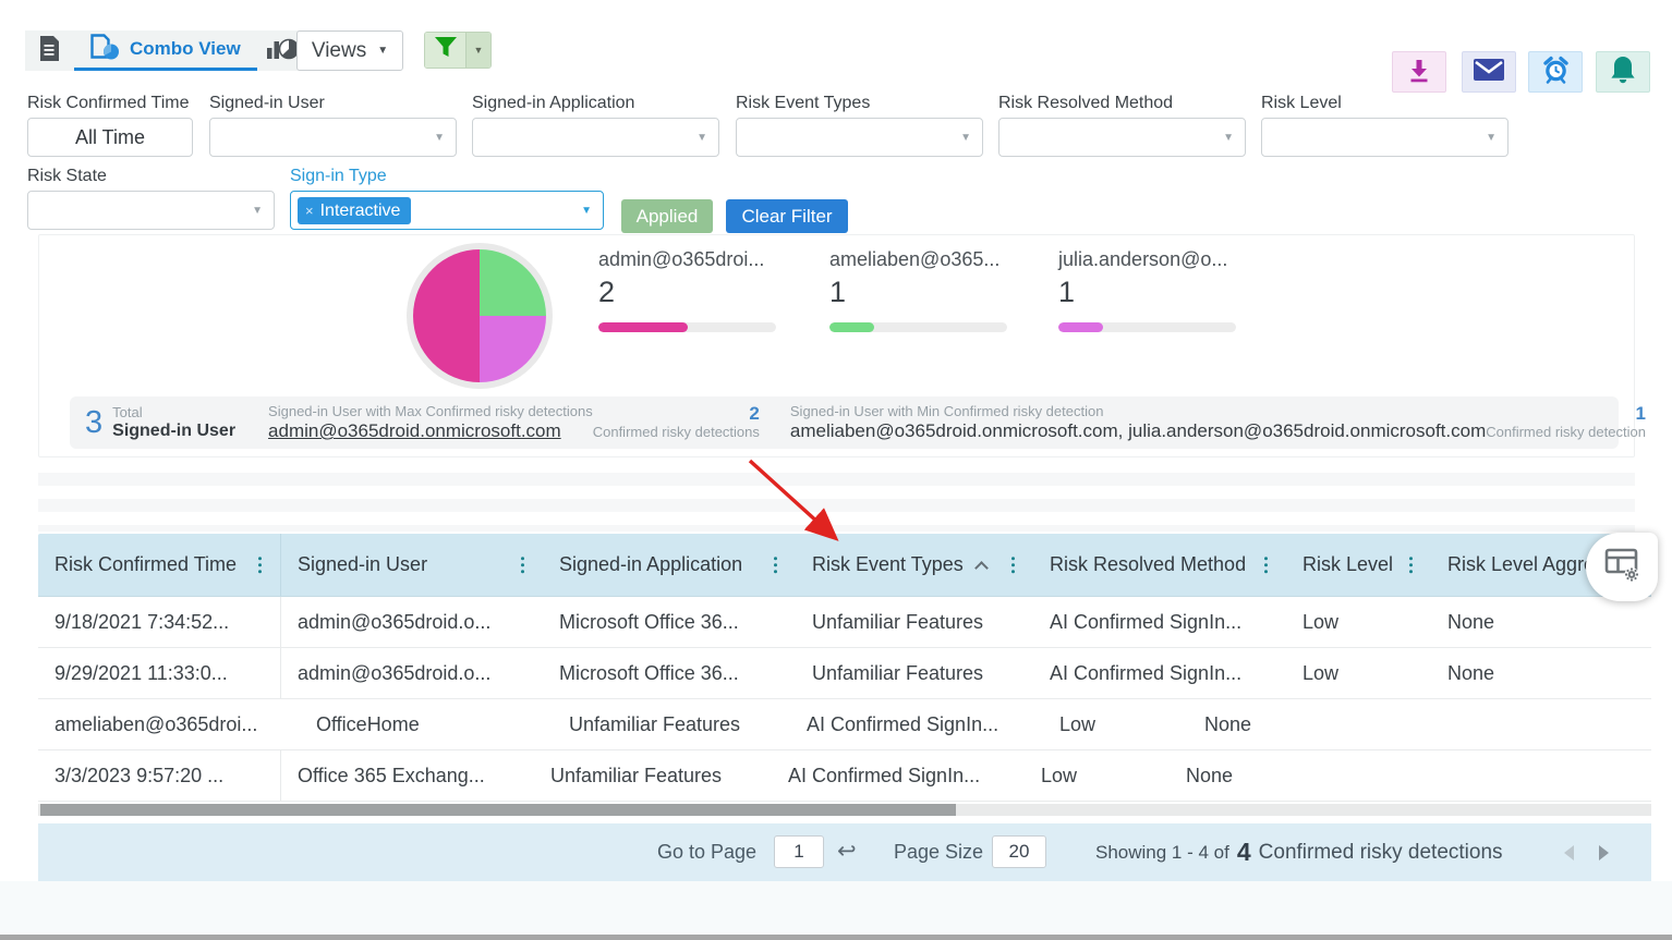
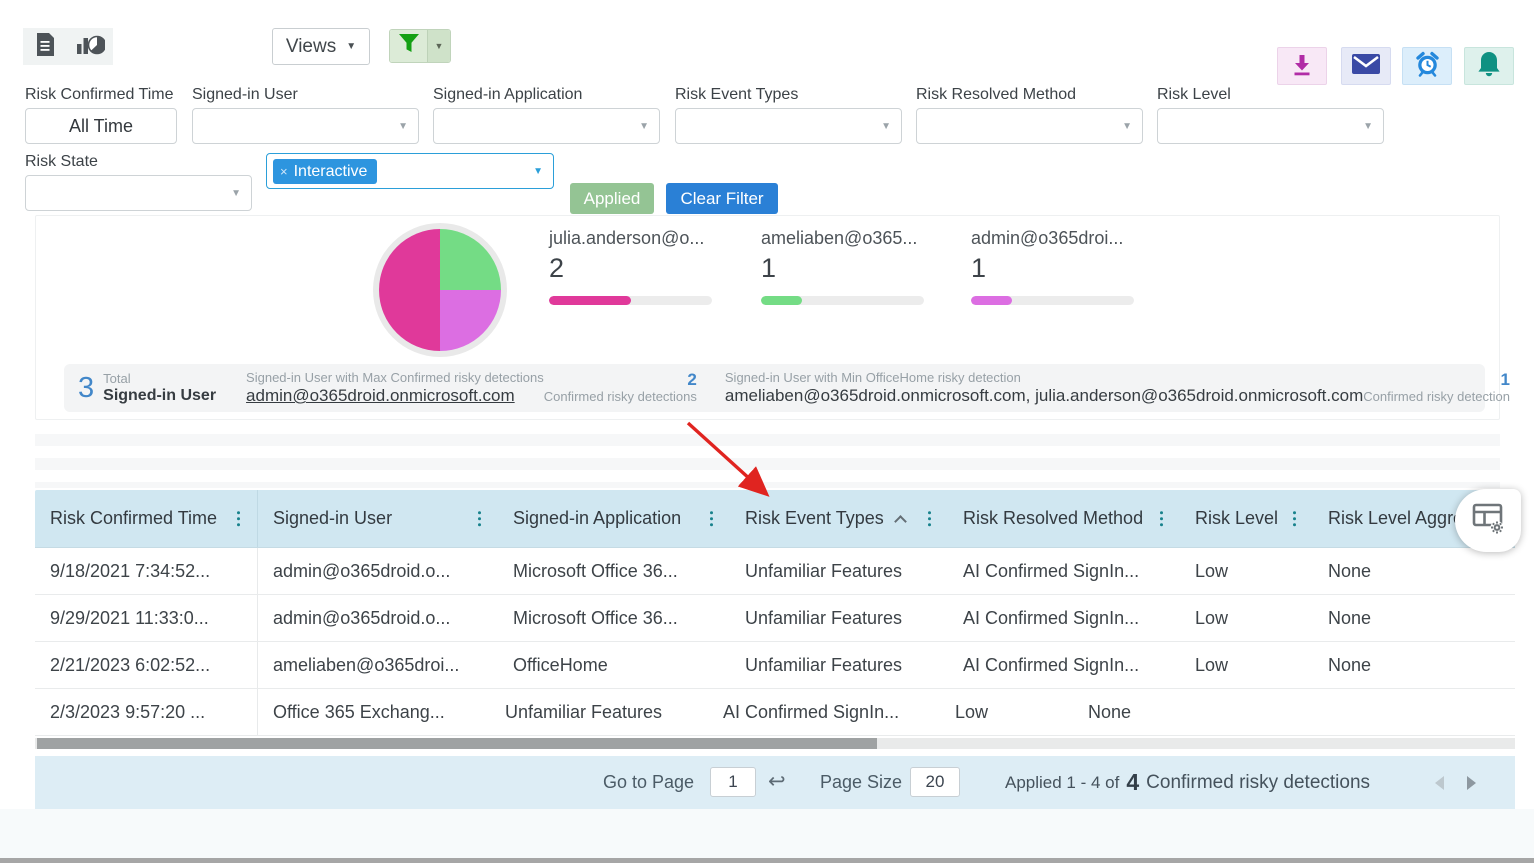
- Combo View
  Views
  ▼
  ▼
  Risk Confirmed Time
  All Time
  Signed-in User
  ▼
  Signed-in Application
  ▼
  Risk Event Types
  ▼
  Risk Resolved Method
  ▼
  Risk Level
  ▼
  Risk State
  ▼
- Sign-in Type
  ×
  Interactive
  ▼
  Applied
  Clear Filter
- admin@o365droi...
+ julia.anderson@o...
  2
  ameliaben@o365...
  1
- julia.anderson@o...
+ admin@o365droi...
  1
  3
  Total
  Signed-in User
  Signed-in User with Max Confirmed risky detections
  admin@o365droid.onmicrosoft.com
  2
  Confirmed risky detections
- Signed-in User with Min Confirmed risky detection
+ Signed-in User with Min OfficeHome risky detection
  ameliaben@o365droid.onmicrosoft.com, julia.anderson@o365droid.onmicrosoft.com
  1
  Confirmed risky detection
  Risk Confirmed Time
  Signed-in User
  Signed-in Application
  Risk Event Types
  Risk Resolved Method
  Risk Level
  Risk Level Aggr
  9/18/2021 7:34:52...
  admin@o365droid.o...
  Microsoft Office 36...
  Unfamiliar Features
  AI Confirmed SignIn...
  Low
  None
  9/29/2021 11:33:0...
  admin@o365droid.o...
  Microsoft Office 36...
  Unfamiliar Features
  AI Confirmed SignIn...
  Low
  None
+ 2/21/2023 6:02:52...
  ameliaben@o365droi...
  OfficeHome
  Unfamiliar Features
  AI Confirmed SignIn...
  Low
  None
- 3/3/2023 9:57:20 ...
+ 2/3/2023 9:57:20 ...
  Office 365 Exchang...
  Unfamiliar Features
  AI Confirmed SignIn...
  Low
  None
  Go to Page
  1
  ↩
  Page Size
  20
- Showing 1 - 4 of
+ Applied 1 - 4 of
  4
  Confirmed risky detections
